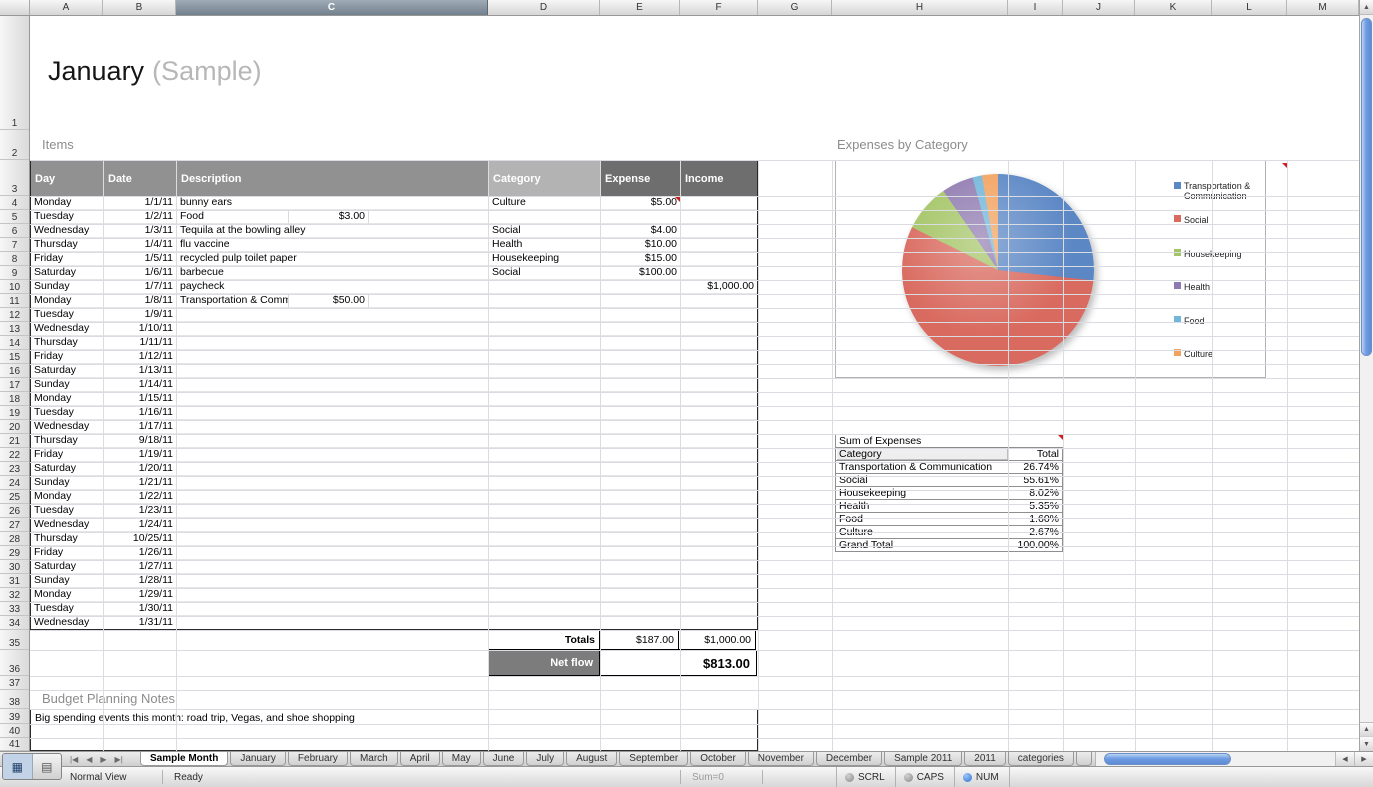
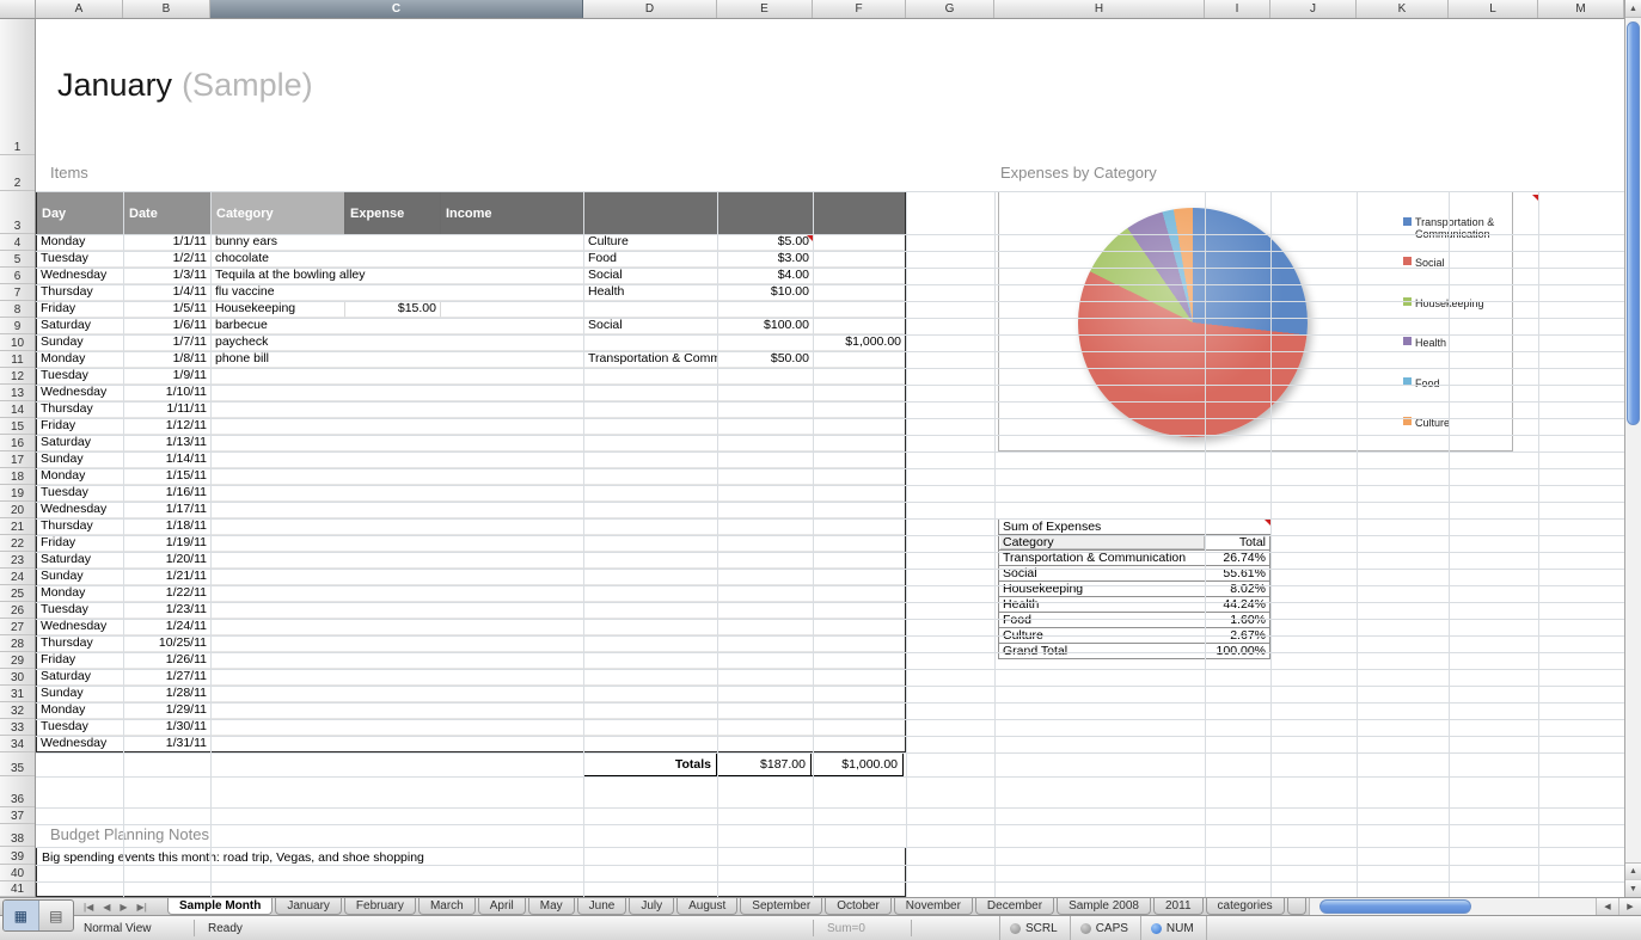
  A
  B
  C
  D
  E
  F
  G
  H
  I
  J
  K
  L
  M
  1
  2
  3
  4
  5
  6
  7
  8
  9
  10
  11
  12
  13
  14
  15
  16
  17
  18
  19
  20
  21
  22
  23
  24
  25
  26
  27
  28
  29
  30
  31
  32
  33
  34
  35
  36
  37
  38
  39
  40
  41
  January (Sample)
  Items
  Day
  Date
- Description
  Category
  Expense
  Income
  Monday
  1/1/11
  bunny ears
  Culture
  $5.00
  Tuesday
  1/2/11
+ chocolate
  Food
  $3.00
  Wednesday
  1/3/11
  Tequila at the bowling alley
  Social
  $4.00
  Thursday
  1/4/11
  flu vaccine
  Health
  $10.00
  Friday
  1/5/11
- recycled pulp toilet paper
  Housekeeping
  $15.00
  Saturday
  1/6/11
  barbecue
  Social
  $100.00
  Sunday
  1/7/11
  paycheck
  $1,000.00
  Monday
  1/8/11
+ phone bill
  $50.00
  Tuesday
  1/9/11
  Wednesday
  1/10/11
  Thursday
  1/11/11
  Friday
  1/12/11
  Saturday
  1/13/11
  Sunday
  1/14/11
  Monday
  1/15/11
  Tuesday
  1/16/11
  Wednesday
  1/17/11
  Thursday
- 9/18/11
+ 1/18/11
  Friday
  1/19/11
  Saturday
  1/20/11
  Sunday
  1/21/11
  Monday
  1/22/11
  Tuesday
  1/23/11
  Wednesday
  1/24/11
  Thursday
  10/25/11
  Friday
  1/26/11
  Saturday
  1/27/11
  Sunday
  1/28/11
  Monday
  1/29/11
  Tuesday
  1/30/11
  Wednesday
  1/31/11
  Totals
  $187.00
  $1,000.00
- Net flow
- $813.00
  Budget Planning Notes
  Big spending events this month: road trip, Vegas, and shoe shopping
  Expenses by Category
  Social
  Houseeeping
  Health
  Food
  Culture
  Sum of Expenses
  Category
  Total
  Transportation & Communication
  26.74%
  Social
  55.61%
  Housekeeping
  8.02%
  Health
- 5.35%
+ 44.24%
  Food
  1.60%
  Grand Total
  100.00%
  |◀
  ◀
  ▶
  ▶|
  Sample Month
  January
  February
  March
  April
  May
  June
  July
  August
  September
  October
  November
  December
- Sample 2011
+ Sample 2008
  2011
  categories
  ▦
  ▤
  Normal View
  Ready
  Sum=0
  SCRL
  CAPS
  NUM
